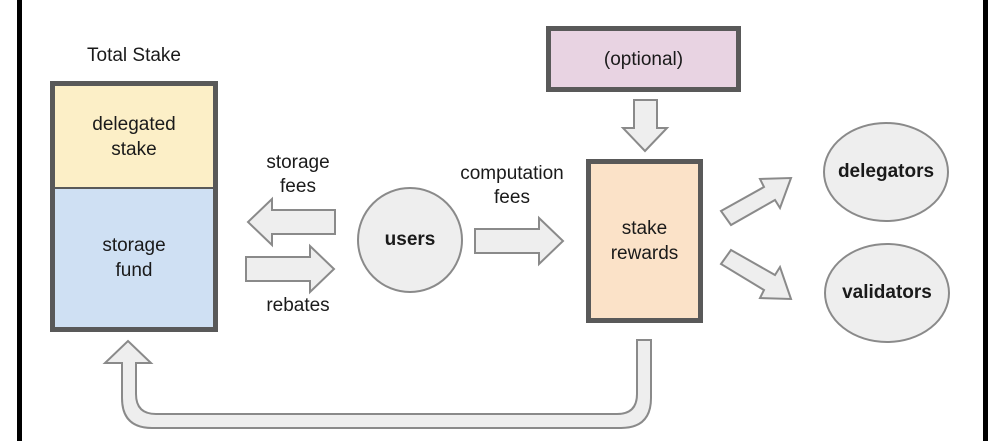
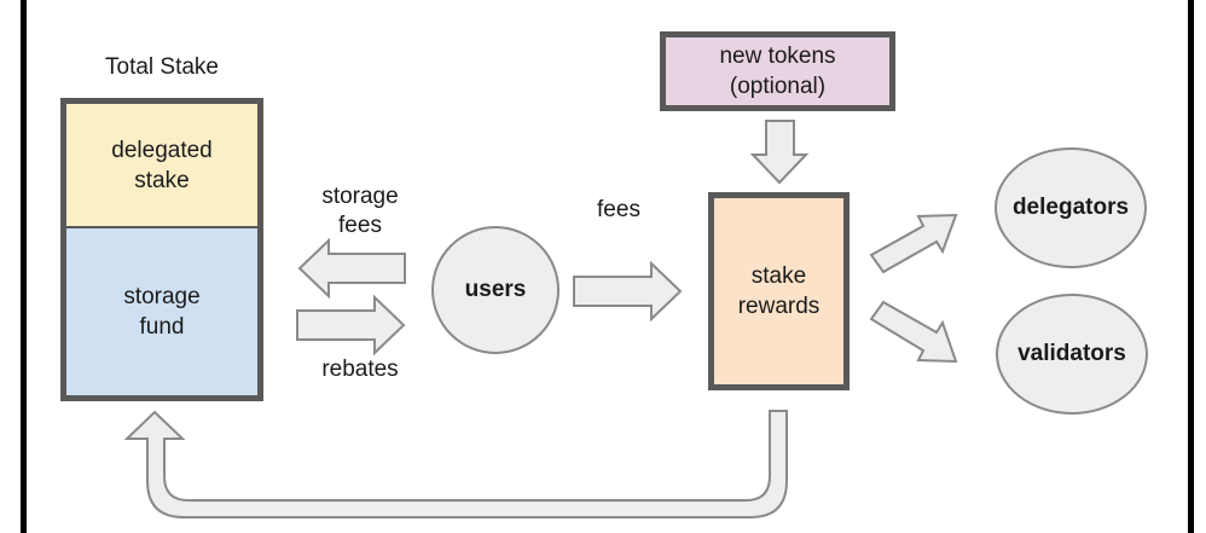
  Total Stake
  delegated
  stake
  storage
  fund
  storage
  fees
  rebates
  users
- computation
  fees
+ new tokens
  (optional)
  stake
  rewards
  delegators
  validators
